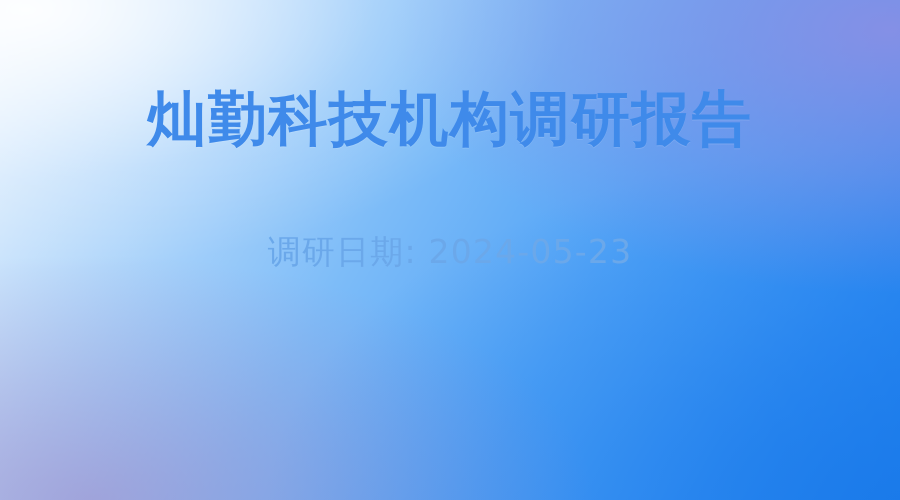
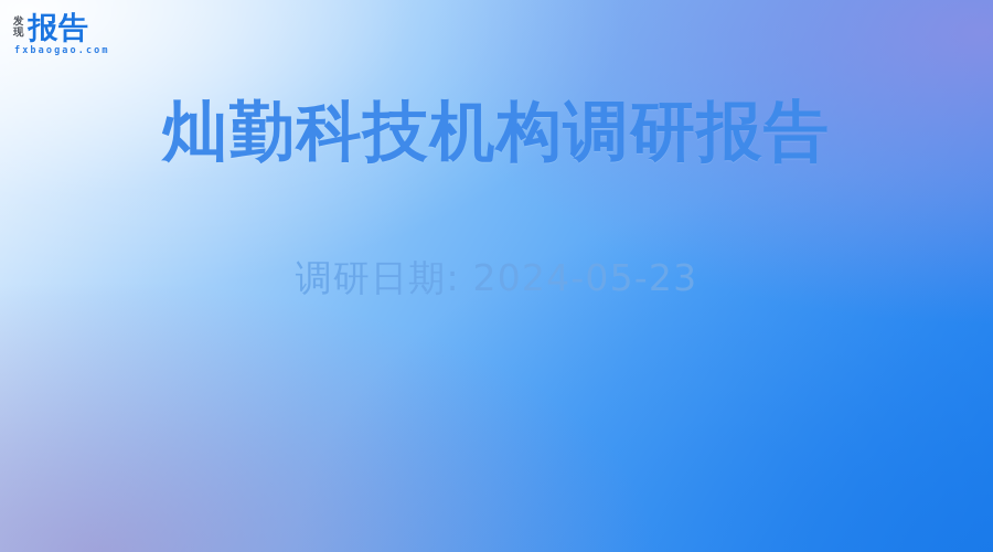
+ 发
+ 现
+ 报告
+ fxbaogao.com
  灿勤科技机构调研报告
  调研日期: 2024-05-23
